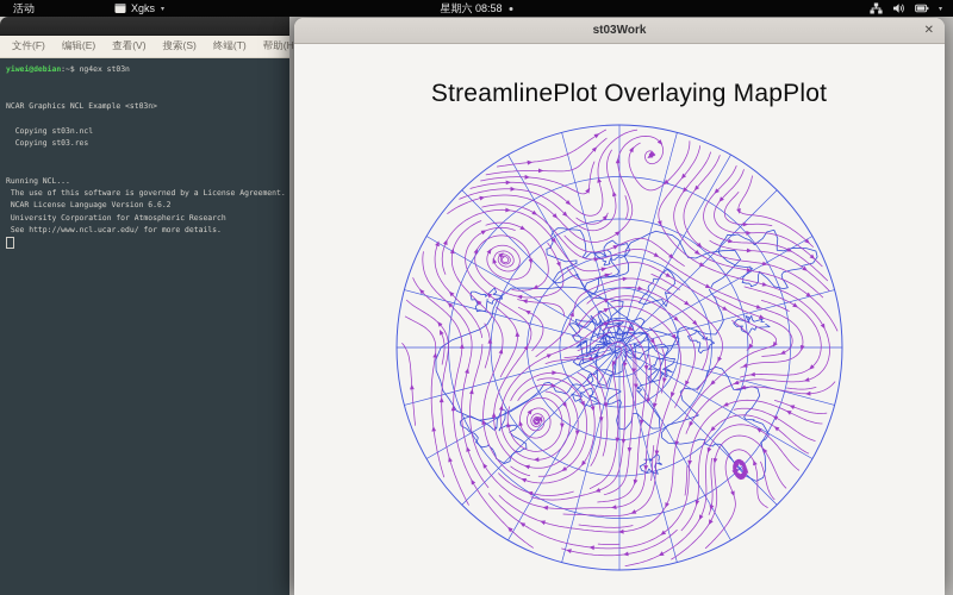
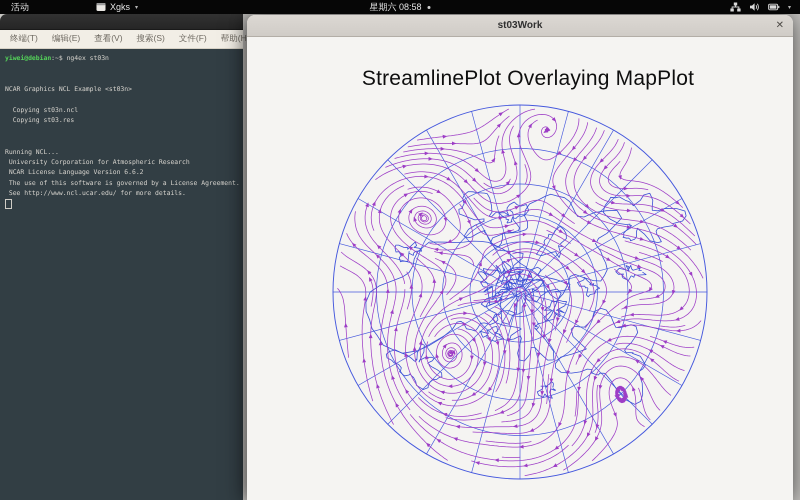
  活动
  Xgks
  星期六 08:58
- 文件(F)
+ 终端(T)
  编辑(E)
  查看(V)
  搜索(S)
- 终端(T)
+ 文件(F)
  帮助(H
  yiwei@debian:~$ ng4ex st03n
  NCAR Graphics NCL Example <st03n>
  Copying st03n.ncl
  Copying st03.res
  Running NCL...
- The use of this software is governed by a License Agreement.
+ University Corporation for Atmospheric Research
  NCAR License Language Version 6.6.2
- University Corporation for Atmospheric Research
+ The use of this software is governed by a License Agreement.
  See http://www.ncl.ucar.edu/ for more details.
  st03Work
  ✕
  StreamlinePlot Overlaying MapPlot
